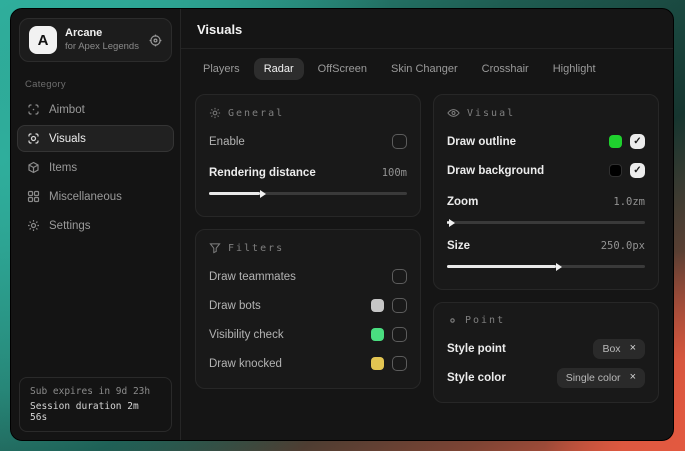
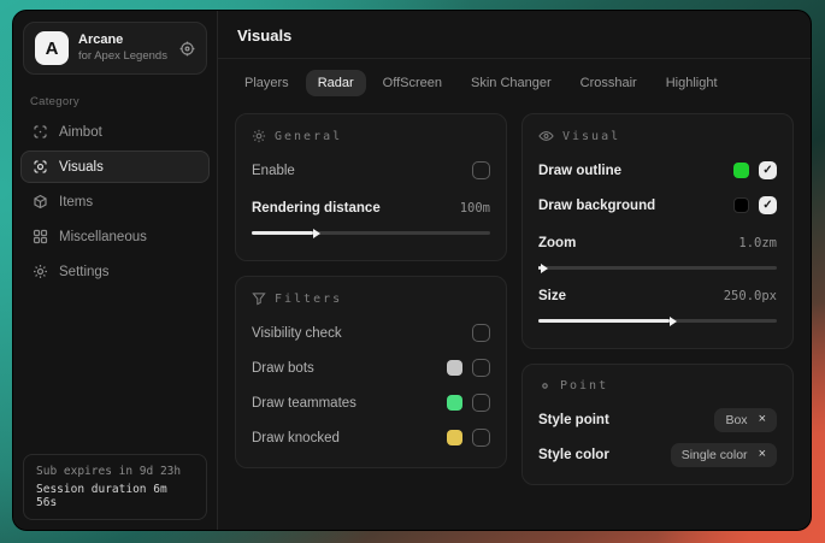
  A
  Arcane
  for Apex Legends
  Category
  Aimbot
  Visuals
  Items
  Miscellaneous
  Settings
  Sub expires in 9d 23h
- Session duration 2m 56s
+ Session duration 6m 56s
  Visuals
  Players
  Radar
  OffScreen
  Skin Changer
  Crosshair
  Highlight
  General
  Enable
  Rendering distance
  100m
  Filters
- Draw teammates
+ Visibility check
  Draw bots
- Visibility check
+ Draw teammates
  Draw knocked
  Visual
  Draw outline
  ✓
  Draw background
  ✓
  Zoom
  1.0zm
  Size
  250.0px
  Point
  Style point
  Box
  ×
  Style color
  Single color
  ×
